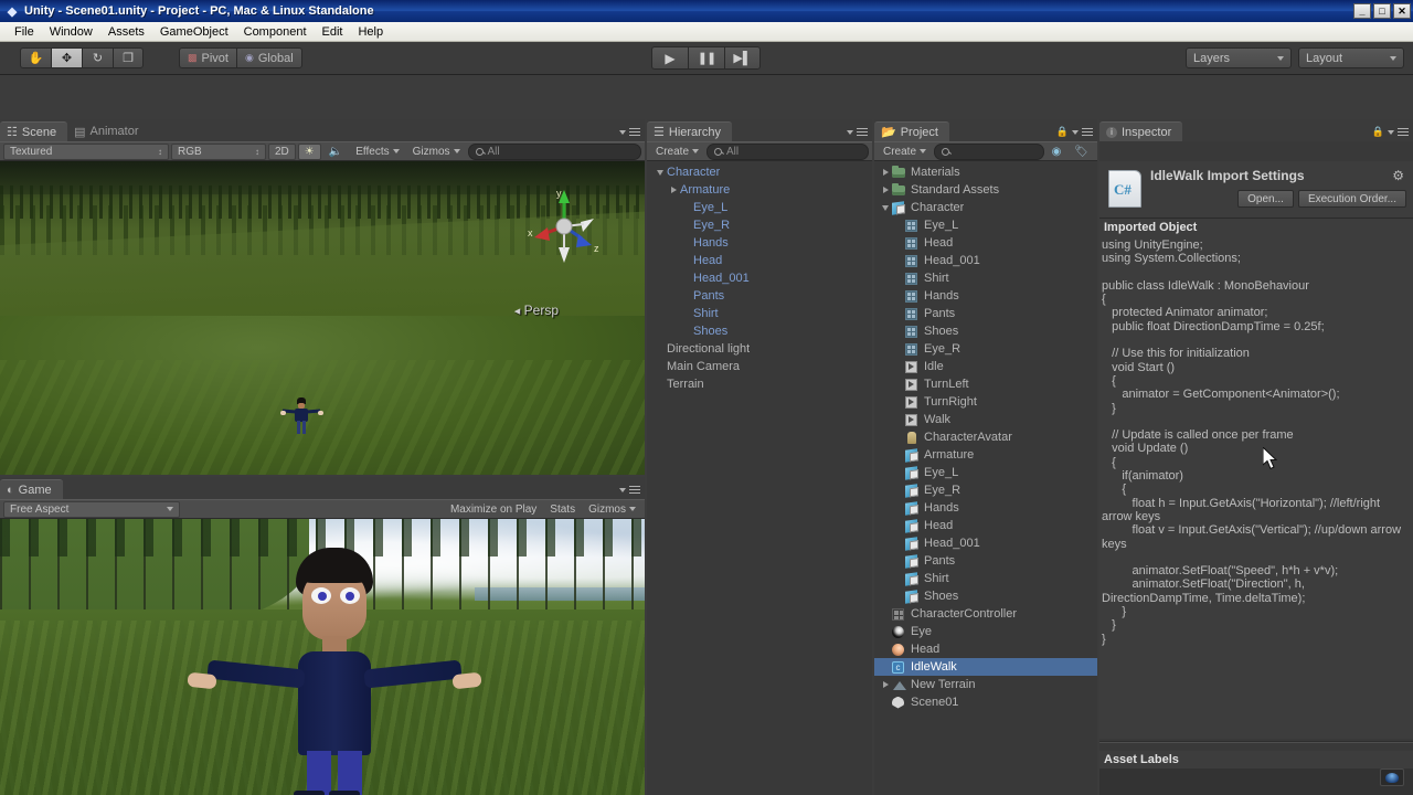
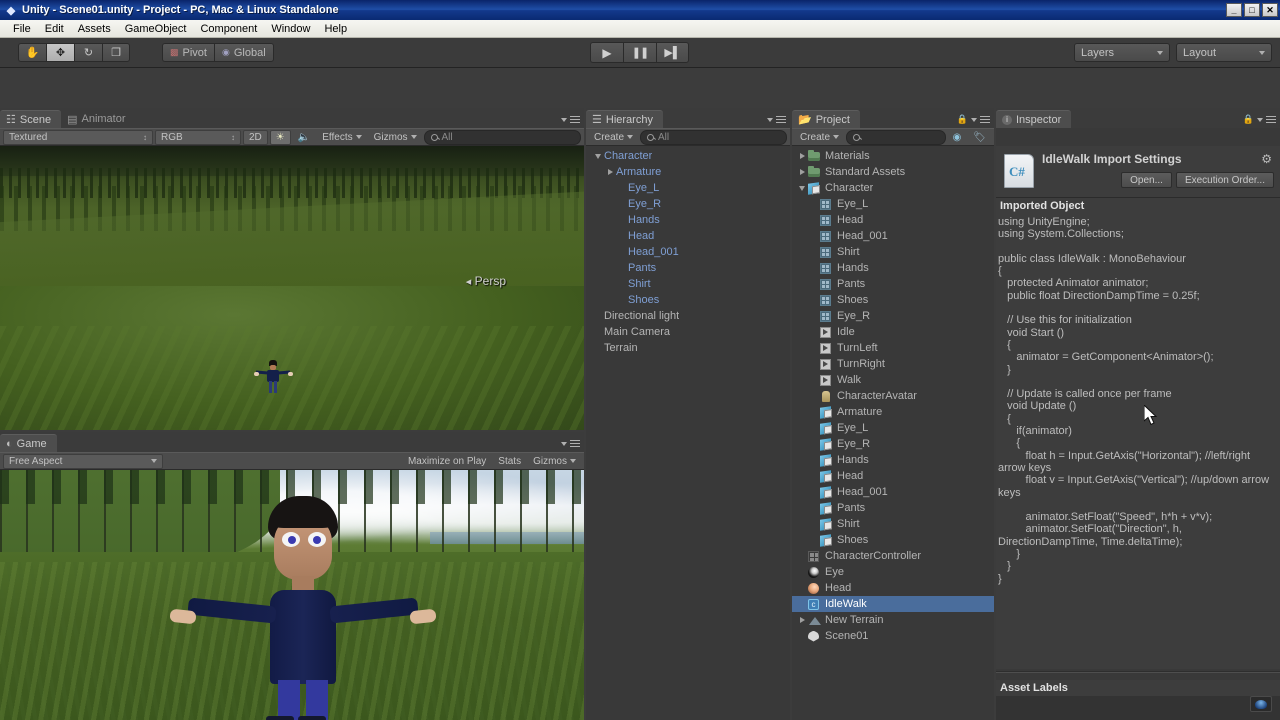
  ◆
  Unity - Scene01.unity - Project - PC, Mac & Linux Standalone
  _
  □
  ✕
  File
- Window
+ Edit
  Assets
  GameObject
  Component
- Edit
+ Window
  Help
  ✋
  ✥
  ↻
  ❐
  ▩
  Pivot
  ◉
  Global
  ▶
  ❚❚
  ▶▌
  Layers
  Layout
  ☷
  Scene
  ▤
  Animator
  Textured
  ↕
  RGB
  ↕
  2D
  ☀
  🔈
  Effects
  Gizmos
  All
- x
- y
- z
  ◂ Persp
  ◐
  Game
  Free Aspect
  Maximize on Play
  Stats
  Gizmos
  ☰
  Hierarchy
  Create
  All
  Character
  Armature
  Eye_L
  Eye_R
  Hands
  Head
  Head_001
  Pants
  Shirt
  Shoes
  Directional light
  Main Camera
  Terrain
  📂
  Project
  🔒
  Create
  ◉
  🏷
  Materials
  Standard Assets
  Character
  Eye_L
  Head
  Head_001
  Shirt
  Hands
  Pants
  Shoes
  Eye_R
  Idle
  TurnLeft
  TurnRight
  Walk
  CharacterAvatar
  Armature
  Eye_L
  Eye_R
  Hands
  Head
  Head_001
  Pants
  Shirt
  Shoes
  CharacterController
  Eye
  Head
  c
  IdleWalk
  New Terrain
  Scene01
  i
  Inspector
  🔒
  C#
  IdleWalk Import Settings
  ⚙
  Open...
  Execution Order...
  Imported Object
  using UnityEngine;
  using System.Collections;
  public class IdleWalk : MonoBehaviour
  {
  protected Animator animator;
  public float DirectionDampTime = 0.25f;
  // Use this for initialization
  void Start ()
  {
  animator = GetComponent<Animator>();
  }
  // Update is called once per frame
  void Update ()
  {
  if(animator)
  {
  float h = Input.GetAxis("Horizontal"); //left/right arrow keys
  float v = Input.GetAxis("Vertical"); //up/down arrow keys
  animator.SetFloat("Speed", h*h + v*v);
  animator.SetFloat("Direction", h, DirectionDampTime, Time.deltaTime);
  }
  }
  }
  Asset Labels
